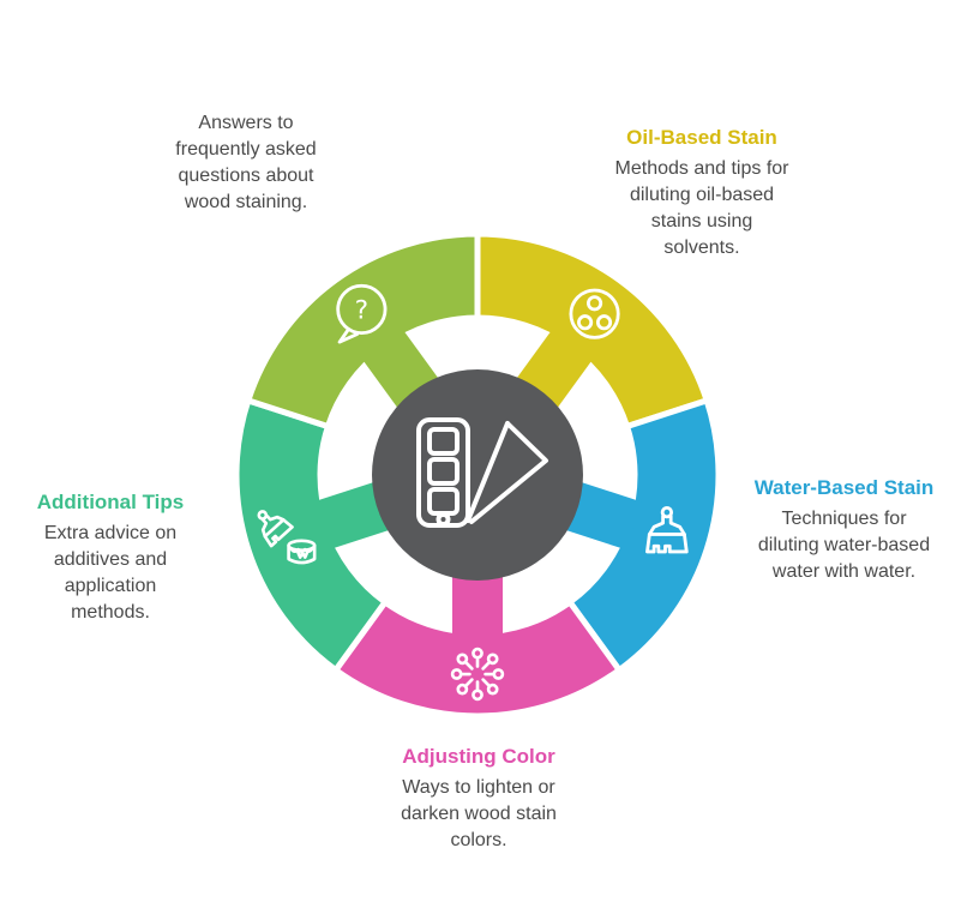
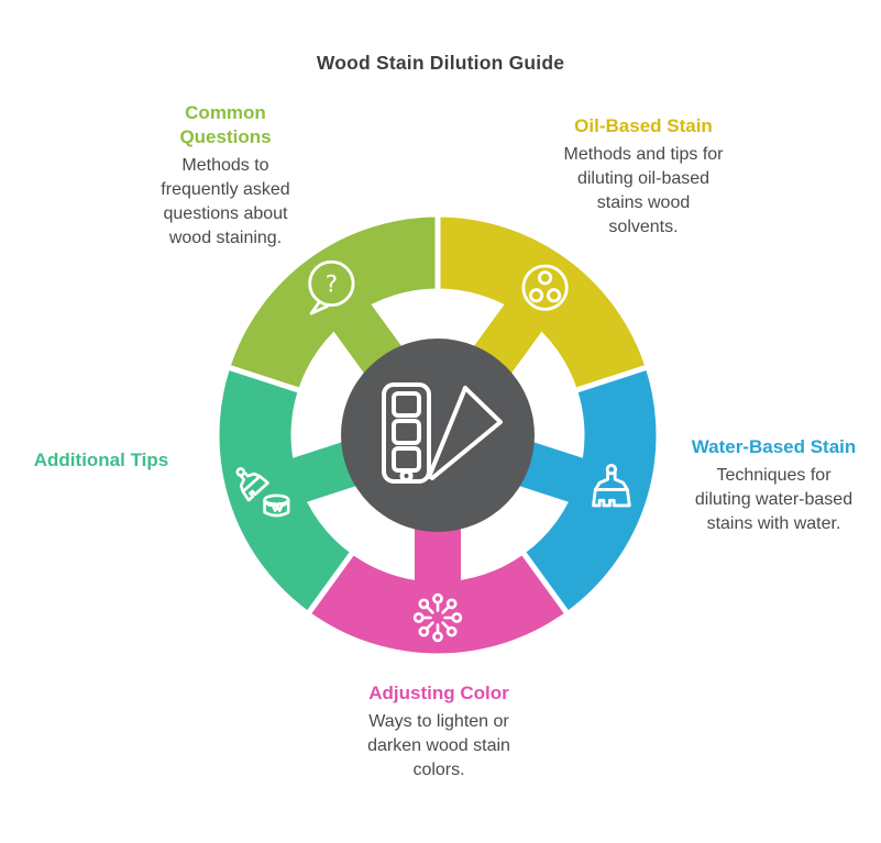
+ Wood Stain Dilution Guide
+ Common Questions
- Answers to frequently asked questions about wood staining.
+ Methods to frequently asked questions about wood staining.
  Oil-Based Stain
- Methods and tips for diluting oil-based stains using solvents.
+ Methods and tips for diluting oil-based stains wood solvents.
  Water-Based Stain
- Techniques for diluting water-based water with water.
+ Techniques for diluting water-based stains with water.
  Additional Tips
- Extra advice on additives and application methods.
  Adjusting Color
  Ways to lighten or darken wood stain colors.
